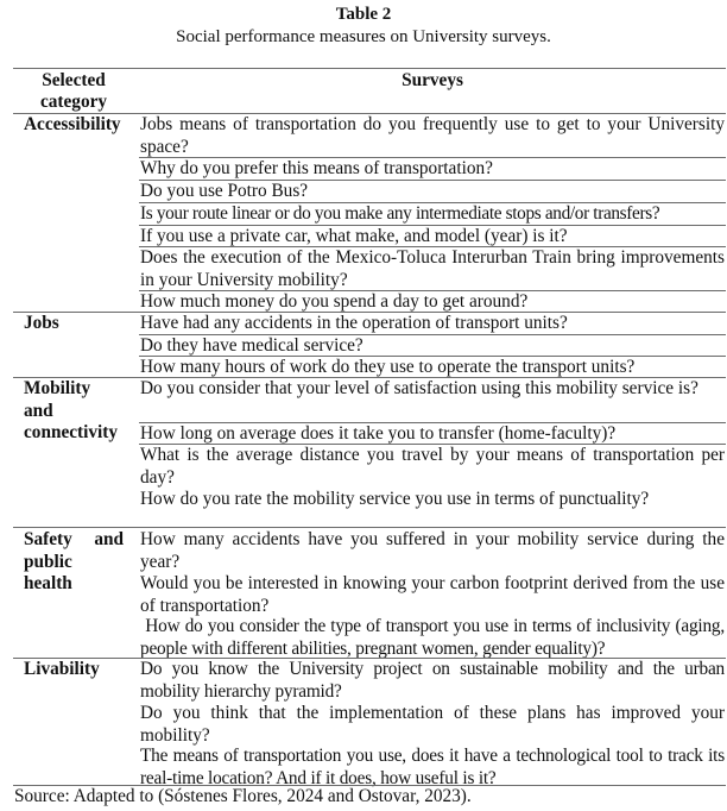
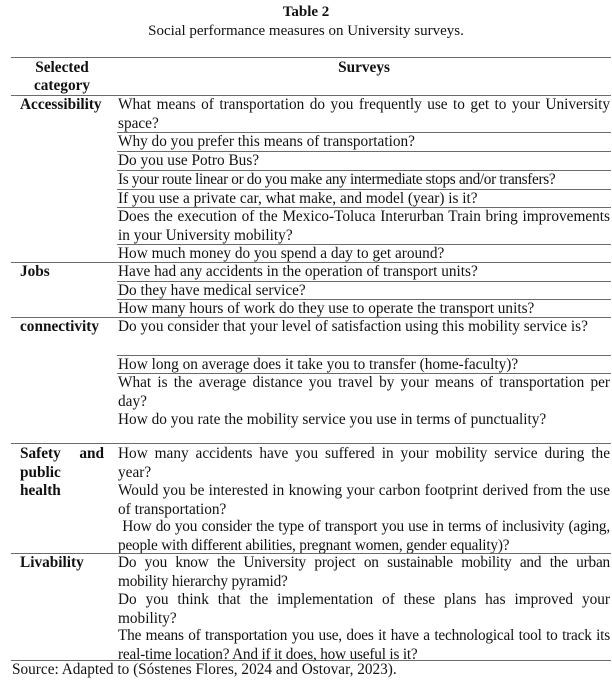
  Table 2
  Social performance measures on University surveys.
  Selected
  category
  Surveys
  Accessibility
- Jobs means of transportation do you frequently use to get to your University space?
+ What means of transportation do you frequently use to get to your University space?
  Why do you prefer this means of transportation?
  Do you use Potro Bus?
  Is your route linear or do you make any intermediate stops and/or transfers?
  If you use a private car, what make, and model (year) is it?
  Does the execution of the Mexico-Toluca Interurban Train bring improvements in your University mobility?
  How much money do you spend a day to get around?
  Jobs
  Have had any accidents in the operation of transport units?
  Do they have medical service?
  How many hours of work do they use to operate the transport units?
- Mobility
- and
  connectivity
  Do you consider that your level of satisfaction using this mobility service is?
  How long on average does it take you to transfer (home-faculty)?
  What is the average distance you travel by your means of transportation per day?
  How do you rate the mobility service you use in terms of punctuality?
  Safety and
  public
  health
  How many accidents have you suffered in your mobility service during the year?
  Would you be interested in knowing your carbon footprint derived from the use of transportation?
  How do you consider the type of transport you use in terms of inclusivity (aging, people with different abilities, pregnant women, gender equality)?
  Livability
  Do you know the University project on sustainable mobility and the urban mobility hierarchy pyramid?
  Do you think that the implementation of these plans has improved your mobility?
  The means of transportation you use, does it have a technological tool to track its real-time location? And if it does, how useful is it?
  Source: Adapted to (Sóstenes Flores, 2024 and Ostovar, 2023).
